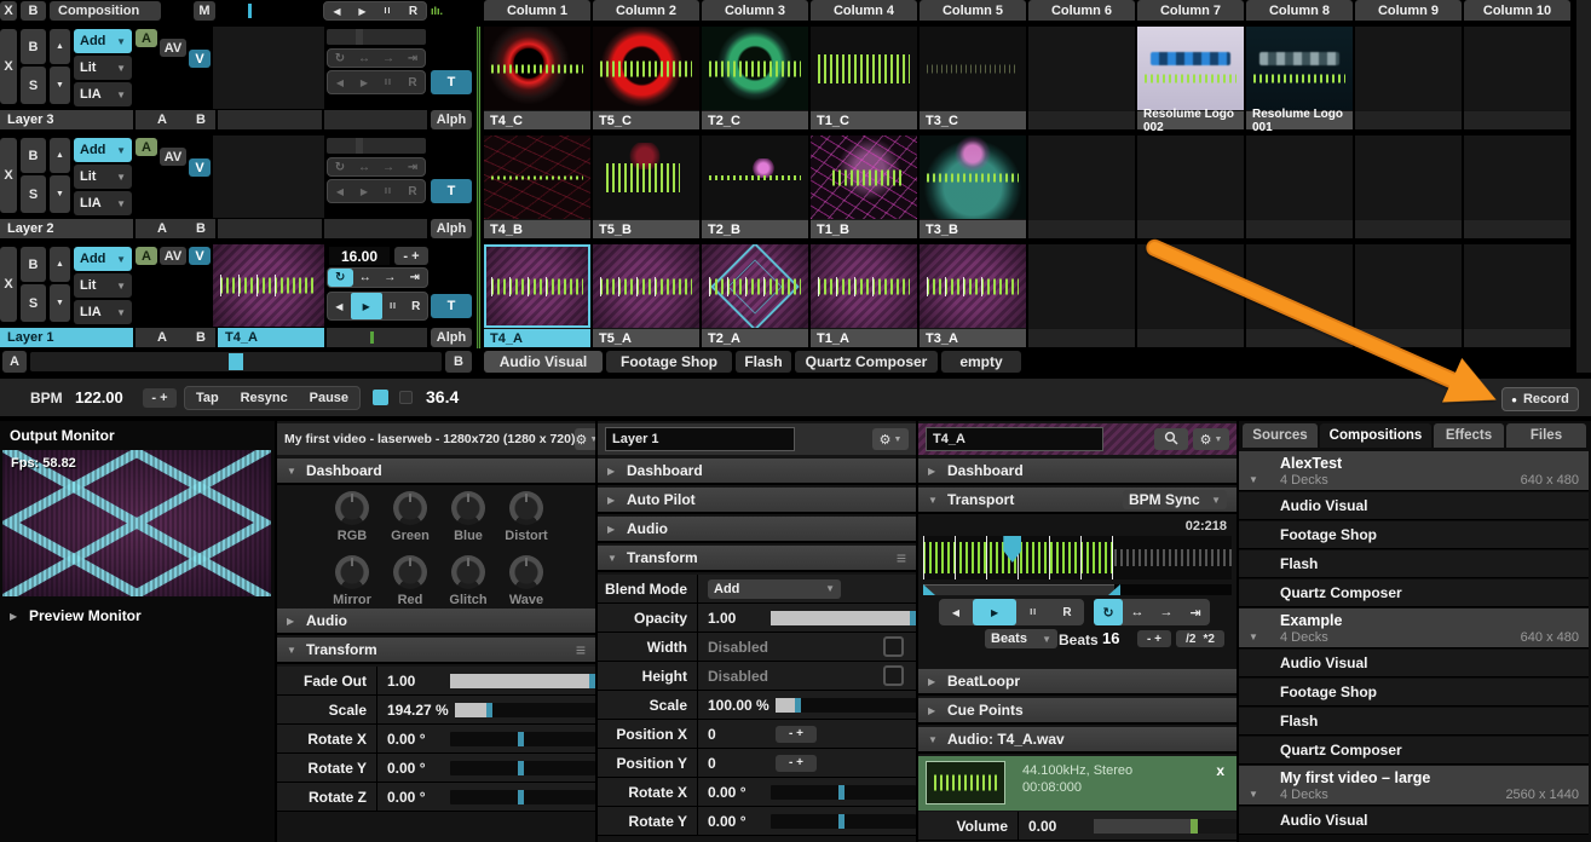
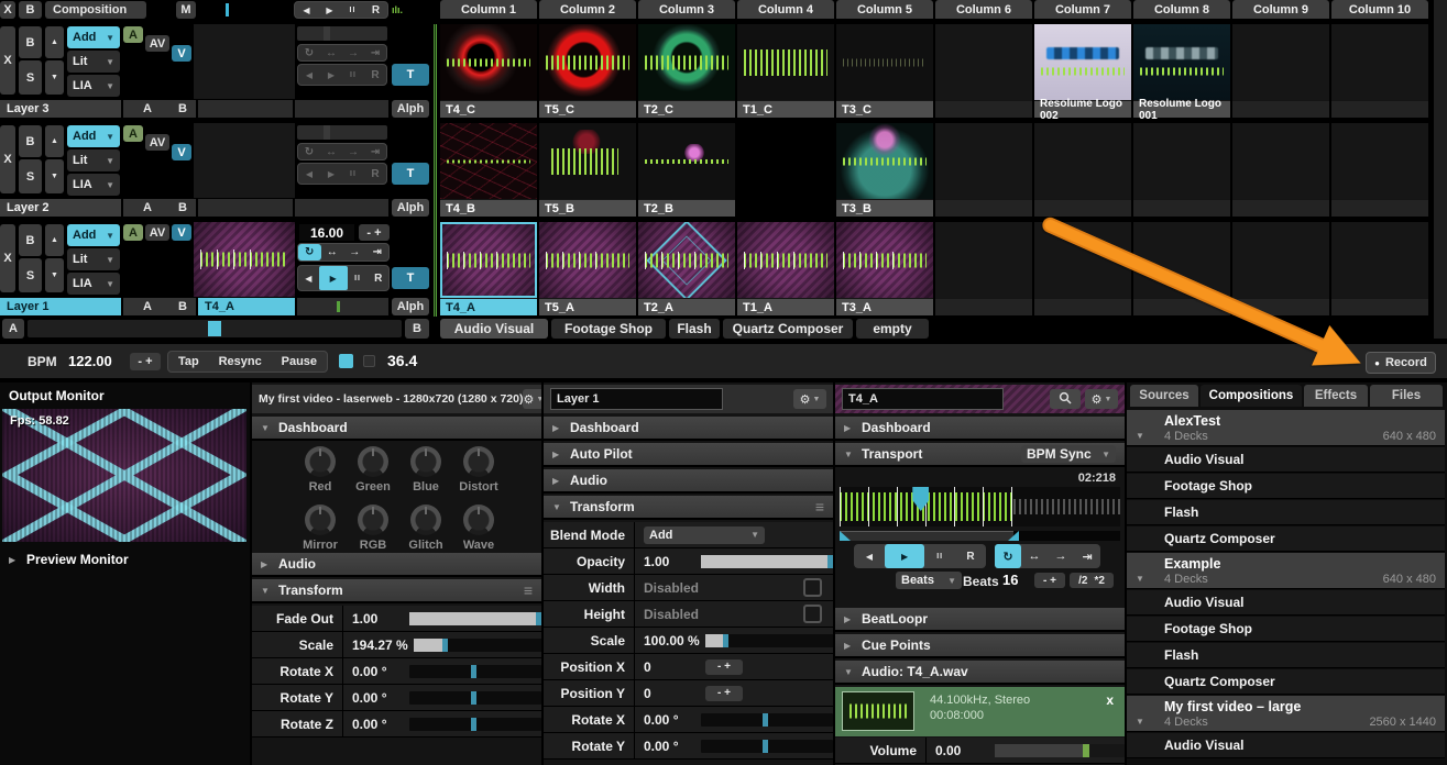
  X
  B
  Composition
  M
  ◀
  ▶
  R
  ılı.
  Column 1
  Column 2
  Column 3
  Column 4
  Column 5
  Column 6
  Column 7
  Column 8
  Column 9
  Column 10
  X
  B
  S
  Add
  ▼
  Lit
  ▼
  LIA
  ▼
  A
  AV
  V
  ↻
  ↔
  →
  ⇥
  ◀
  ▶
  R
  T
  Layer 3
  A
  B
  Alph
  X
  B
  S
  Add
  ▼
  Lit
  ▼
  LIA
  ▼
  A
  AV
  V
  ↻
  ↔
  →
  ⇥
  ◀
  ▶
  R
  T
  Layer 2
  A
  B
  Alph
  X
  B
  S
  Add
  ▼
  Lit
  ▼
  LIA
  ▼
  A
  AV
  V
  16.00
  - +
  ↻
  ↔
  →
  ⇥
  ◀
  ▶
  R
  T
  Layer 1
  A
  B
  T4_A
  Alph
  T4_C
  T5_C
  T2_C
  T1_C
  T3_C
  Resolume Logo 002
  Resolume Logo 001
  T4_B
  T5_B
  T2_B
- T1_B
  T3_B
  T4_A
  T5_A
  T2_A
  T1_A
  T3_A
  A
  B
  Audio Visual
  Footage Shop
  Flash
  Quartz Composer
  empty
  BPM
  122.00
  - +
  Tap
  Resync
  Pause
  36.4
  ●
  Record
  Output Monitor
  Fps: 58.82
  ▶
  Preview Monitor
  My first video - laserweb - 1280x720 (1280 x 720)
  ⚙
  ▼
  Dashboard
- RGB
+ Red
  Green
  Blue
  Distort
  Mirror
- Red
+ RGB
  Glitch
  Wave
  ▶
  Audio
  ▼
  Transform
  ≡
  Fade Out
  1.00
  Scale
  194.27 %
  Rotate X
  0.00 °
  Rotate Y
  0.00 °
  Rotate Z
  0.00 °
  Layer 1
  ⚙
  ▶
  Dashboard
  ▶
  Auto Pilot
  ▶
  Audio
  ▼
  Transform
  ≡
  Blend Mode
  Add
  ▼
  Opacity
  1.00
  Width
  Disabled
  Height
  Disabled
  Scale
  100.00 %
  Position X
  0
  - +
  Position Y
  0
  - +
  Rotate X
  0.00 °
  Rotate Y
  0.00 °
  T4_A
  ⚙
  ▶
  Dashboard
  ▼
  Transport
  BPM Sync
  ▼
  02:218
  ◀
  ▶
  R
  ↻
  ↔
  →
  ⇥
  Beats
  ▼
  Beats
  16
  - +
  /2
  *2
  ▶
  BeatLoopr
  ▶
  Cue Points
  ▼
  Audio: T4_A.wav
  44.100kHz, Stereo
  00:08:000
  x
  Volume
  0.00
  Sources
  Compositions
  Effects
  Files
  AlexTest
  ▼
  4 Decks
  640 x 480
  Audio Visual
  Footage Shop
  Flash
  Quartz Composer
  Example
  ▼
  4 Decks
  640 x 480
  Audio Visual
  Footage Shop
  Flash
  Quartz Composer
  My first video – large
  ▼
  4 Decks
  2560 x 1440
  Audio Visual
